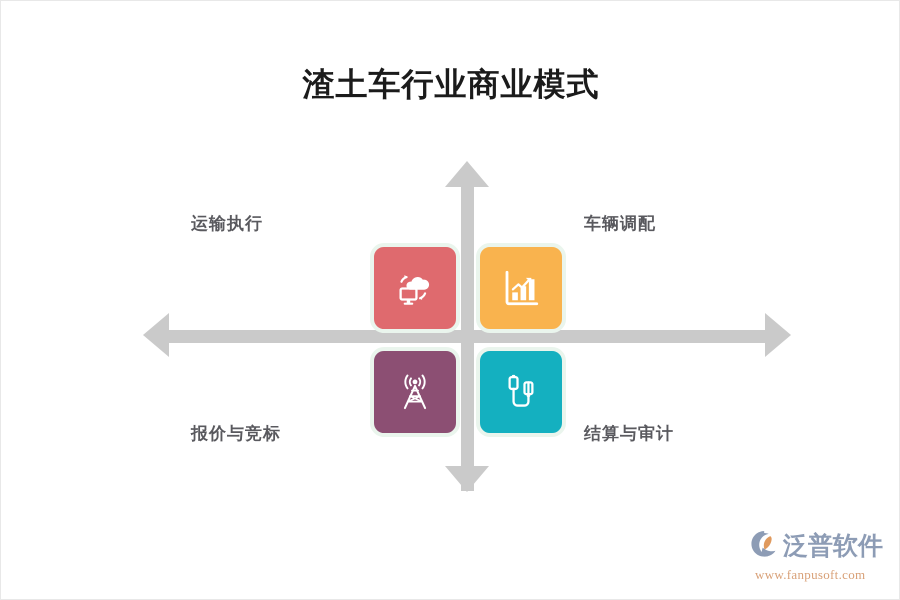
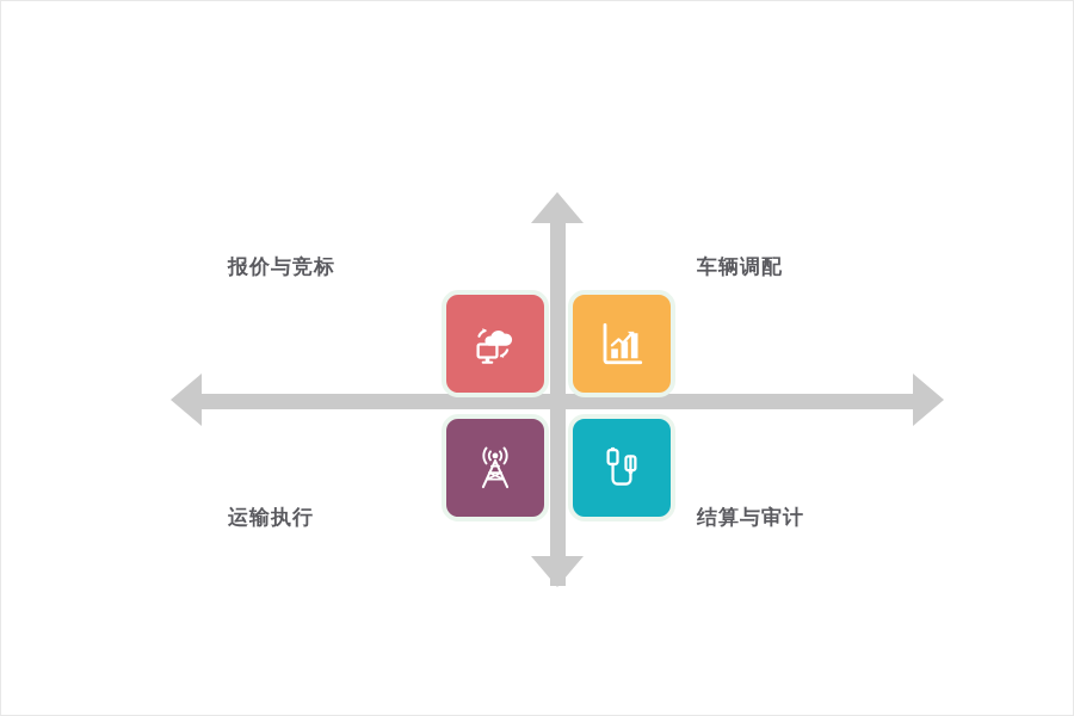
- 渣土车行业商业模式
- 运输执行
+ 报价与竞标
  车辆调配
- 报价与竞标
+ 运输执行
  结算与审计
- 泛普软件
- www.fanpusoft.com
